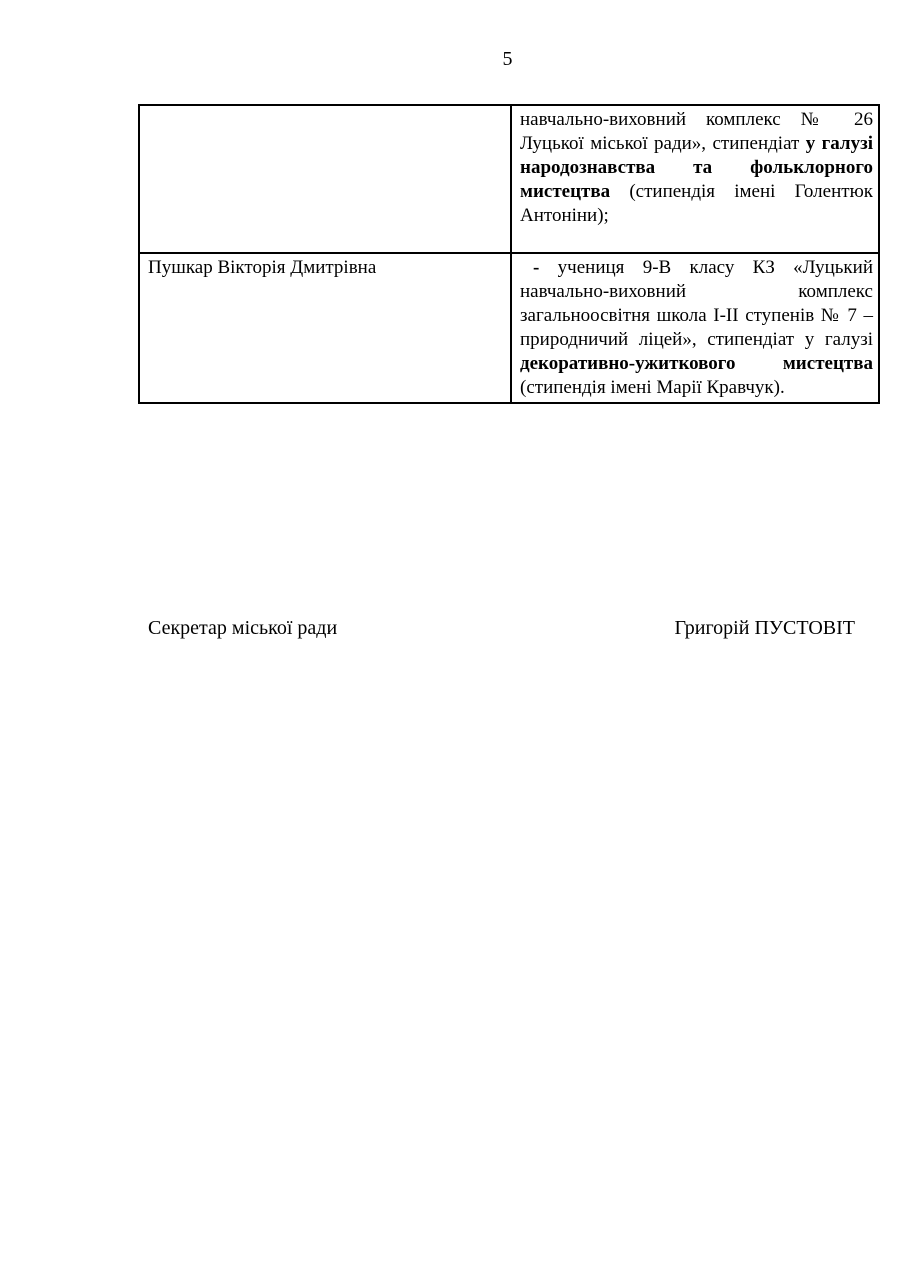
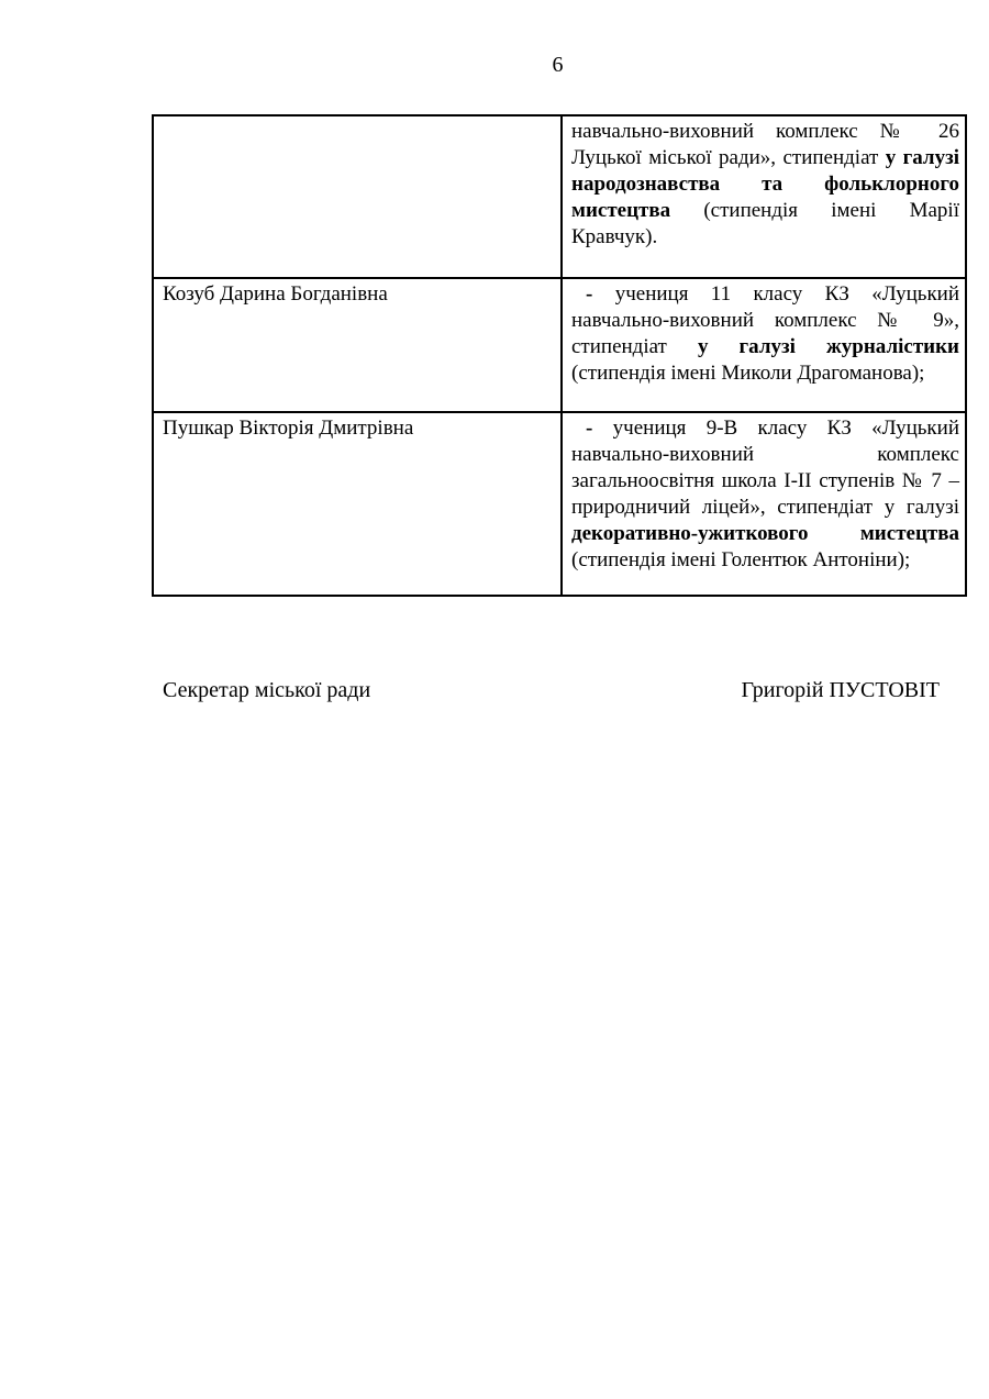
- 5
+ 6
- 	навчально-виховний комплекс № 26 Луцької міської ради», стипендіат у галузі народознавства та фольклорного мистецтва (стипендія імені Голентюк Антоніни);
+ 	навчально-виховний комплекс № 26 Луцької міської ради», стипендіат у галузі народознавства та фольклорного мистецтва (стипендія імені Марії Кравчук).
+ Козуб Дарина Богданівна	- учениця 11 класу КЗ «Луцький навчально-виховний комплекс № 9», стипендіат у галузі журналістики (стипендія імені Миколи Драгоманова);
- Пушкар Вікторія Дмитрівна	- учениця 9-В класу КЗ «Луцький навчально-виховний комплекс загальноосвітня школа І-ІІ ступенів № 7 – природничий ліцей», стипендіат у галузі декоративно-ужиткового мистецтва (стипендія імені Марії Кравчук).
+ Пушкар Вікторія Дмитрівна	- учениця 9-В класу КЗ «Луцький навчально-виховний комплекс загальноосвітня школа І-ІІ ступенів № 7 – природничий ліцей», стипендіат у галузі декоративно-ужиткового мистецтва (стипендія імені Голентюк Антоніни);
  Секретар міської ради
  Григорій ПУСТОВІТ
